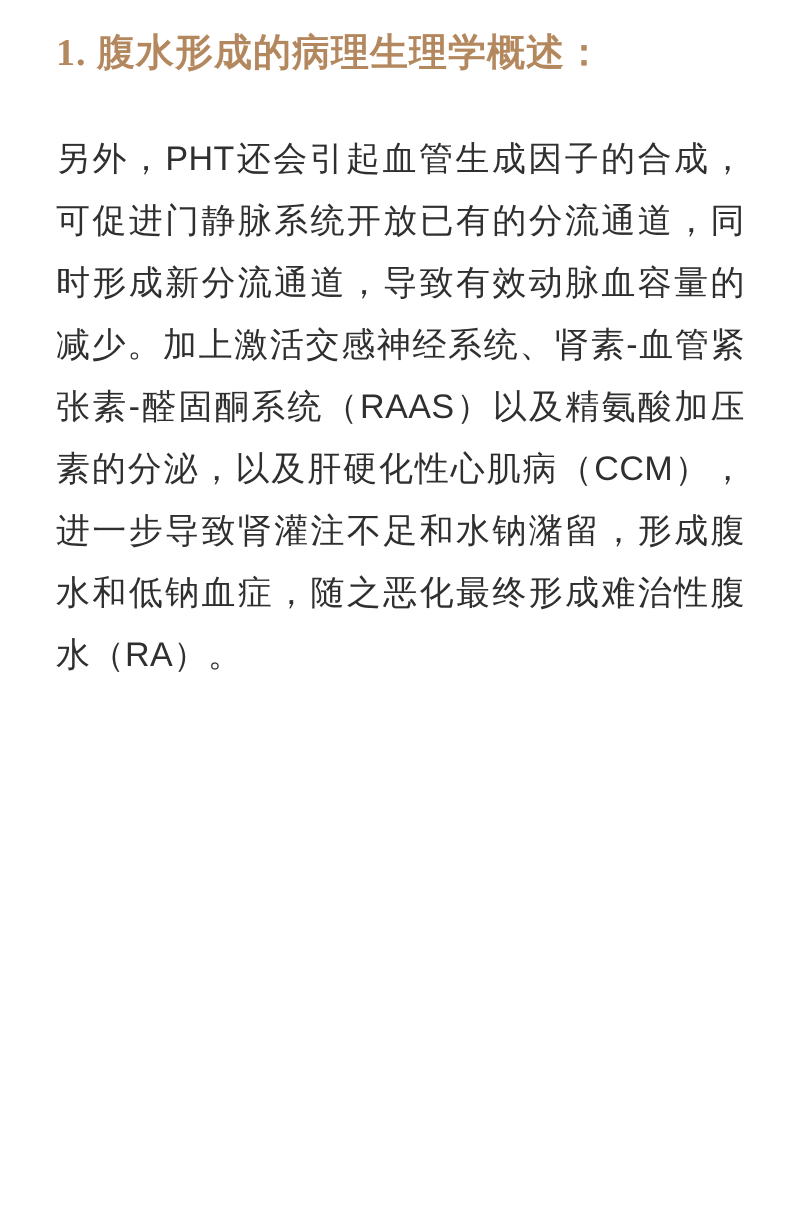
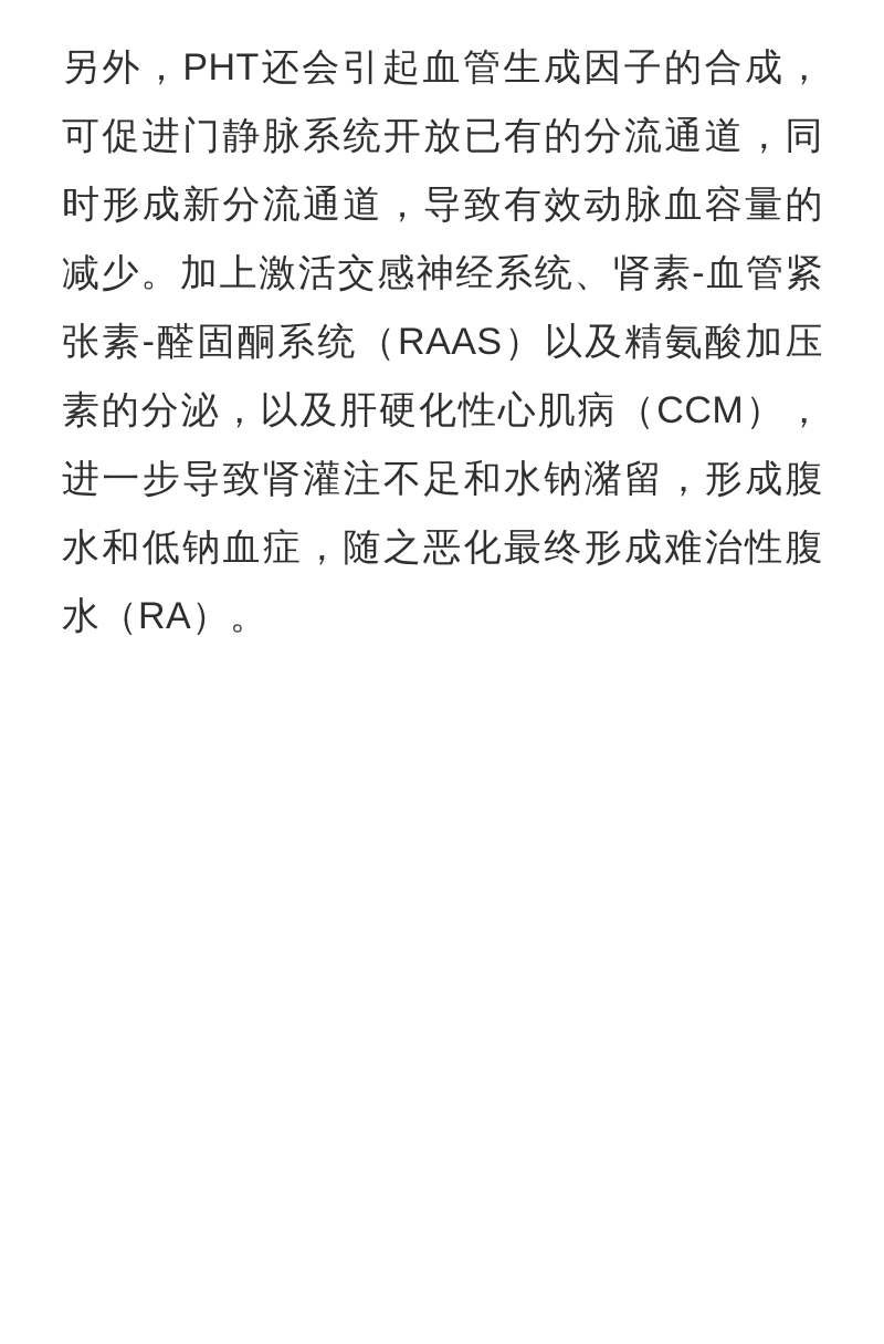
- 1. 腹水形成的病理生理学概述：
  另外，PHT还会引起血管生成因子的合成，可促进门静脉系统开放已有的分流通道，同时形成新分流通道，导致有效动脉血容量的减少。加上激活交感神经系统、肾素-血管紧张素-醛固酮系统（RAAS）以及精氨酸加压素的分泌，以及肝硬化性心肌病（CCM），进一步导致肾灌注不足和水钠潴留，形成腹水和低钠血症，随之恶化最终形成难治性腹水（RA）。
